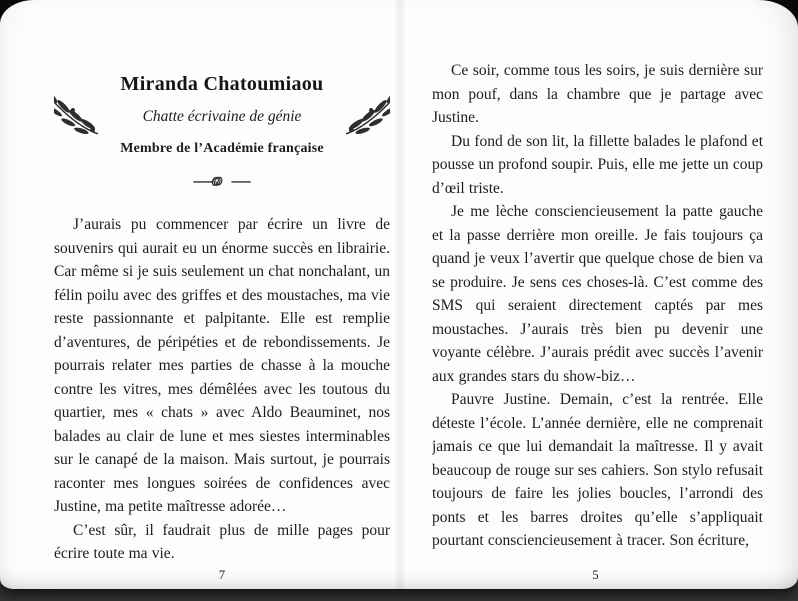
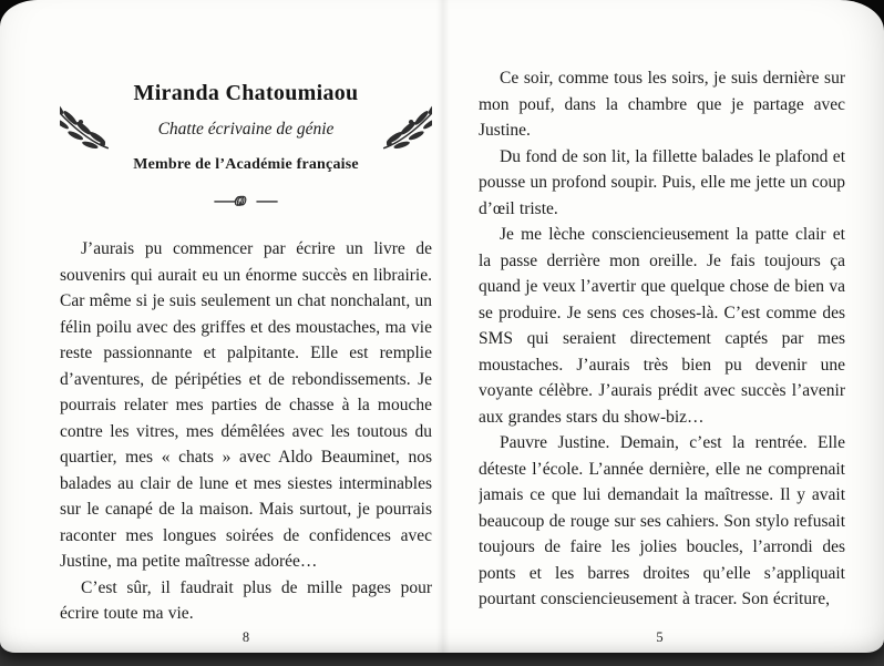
  Miranda Chatoumiaou
  Chatte écrivaine de génie
  Membre de l’Académie française
  J’aurais pu commencer par écrire un livre de souvenirs qui aurait eu un énorme succès en librairie. Car même si je suis seulement un chat nonchalant, un félin poilu avec des griffes et des moustaches, ma vie reste passionnante et palpitante. Elle est remplie d’aventures, de péripéties et de rebondissements. Je pourrais relater mes parties de chasse à la mouche contre les vitres, mes démêlées avec les toutous du quartier, mes « chats » avec Aldo Beauminet, nos balades au clair de lune et mes siestes interminables sur le canapé de la maison. Mais surtout, je pourrais raconter mes longues soirées de confidences avec Justine, ma petite maîtresse adorée…
  C’est sûr, il faudrait plus de mille pages pour écrire toute ma vie.
  Ce soir, comme tous les soirs, je suis dernière sur mon pouf, dans la chambre que je partage avec Justine.
  Du fond de son lit, la fillette balades le plafond et pousse un profond soupir. Puis, elle me jette un coup d’œil triste.
- Je me lèche consciencieusement la patte gauche et la passe derrière mon oreille. Je fais toujours ça quand je veux l’avertir que quelque chose de bien va se produire. Je sens ces choses-là. C’est comme des SMS qui seraient directement captés par mes moustaches. J’aurais très bien pu devenir une voyante célèbre. J’aurais prédit avec succès l’avenir aux grandes stars du show-biz…
+ Je me lèche consciencieusement la patte clair et la passe derrière mon oreille. Je fais toujours ça quand je veux l’avertir que quelque chose de bien va se produire. Je sens ces choses-là. C’est comme des SMS qui seraient directement captés par mes moustaches. J’aurais très bien pu devenir une voyante célèbre. J’aurais prédit avec succès l’avenir aux grandes stars du show-biz…
  Pauvre Justine. Demain, c’est la rentrée. Elle déteste l’école. L’année dernière, elle ne comprenait jamais ce que lui demandait la maîtresse. Il y avait beaucoup de rouge sur ses cahiers. Son stylo refusait toujours de faire les jolies boucles, l’arrondi des ponts et les barres droites qu’elle s’appliquait pourtant consciencieusement à tracer. Son écriture,
- 7
+ 8
  5
